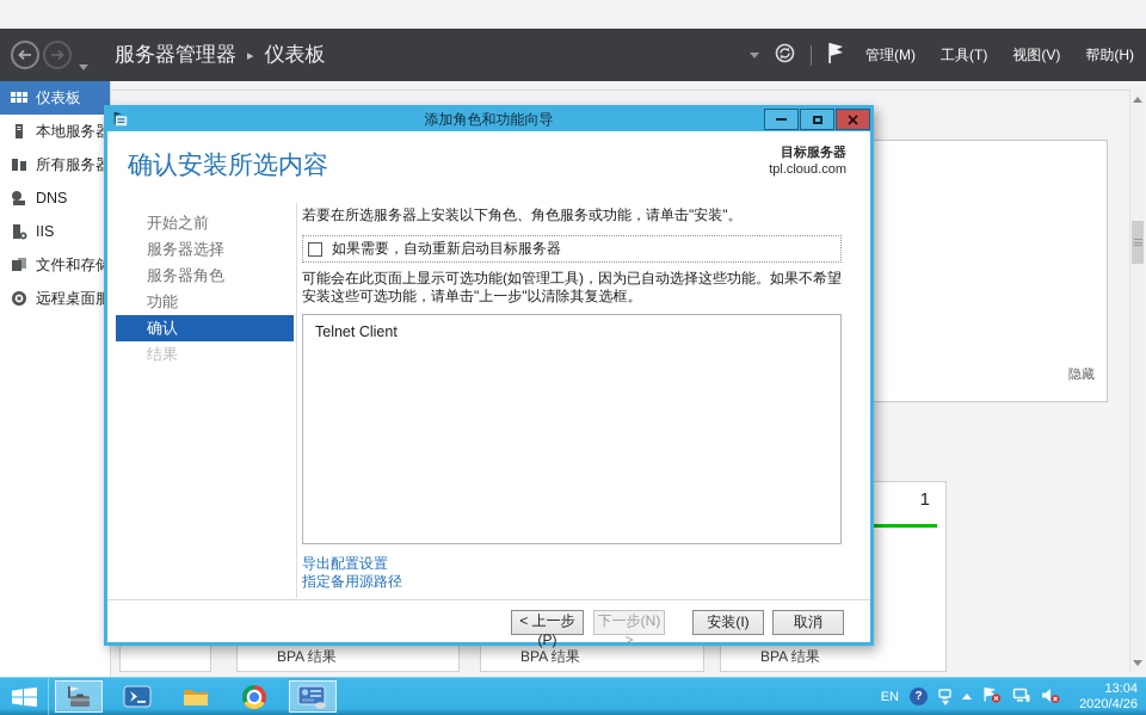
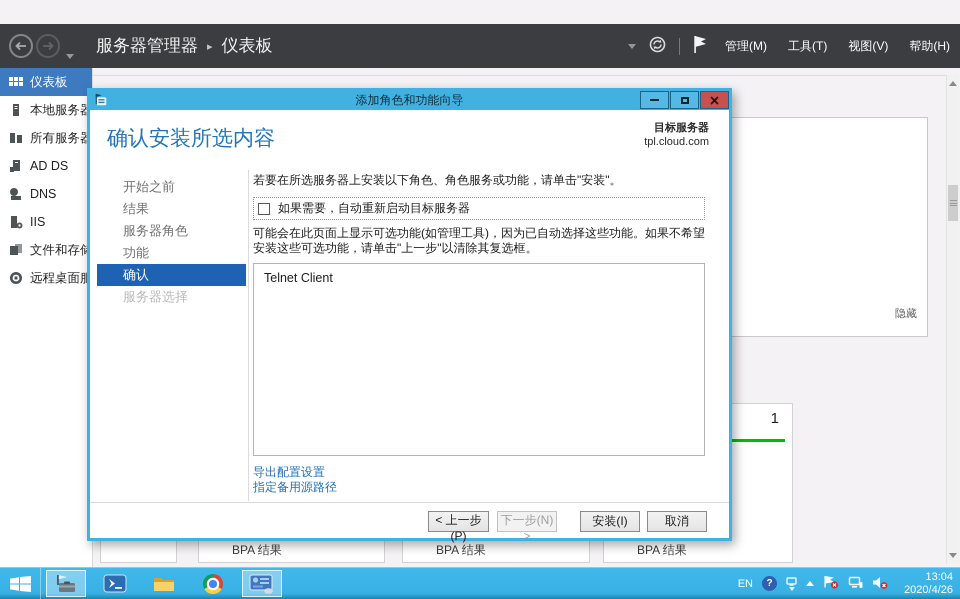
  服务器管理器 ▸ 仪表板
  管理(M)
  工具(T)
  视图(V)
  帮助(H)
  仪表板
  本地服务
  所有服务
+ AD DS
  DNS
  IIS
  隐藏
  BPA 结果
  BPA 结果
  1
  BPA 结果
  添加角色和功能向导
  确认安装所选内容
  目标服务器
  tpl.cloud.com
  开始之前
- 服务器选择
+ 结果
  服务器角色
  功能
  确认
- 结果
+ 服务器选择
  若要在所选服务器上安装以下角色、角色服务或功能，请单击"安装"。
  如果需要，自动重新启动目标服务器
  可能会在此页面上显示可选功能(如管理工具)，因为已自动选择这些功能。如果不希望安装这些可选功能，请单击"上一步"以清除其复选框。
  Telnet Client
  导出配置设置
  指定备用源路径
  < 上一步(P)
  下一步(N) >
  安装(I)
  取消
  EN
  ?
  13:04
  2020/4/26
